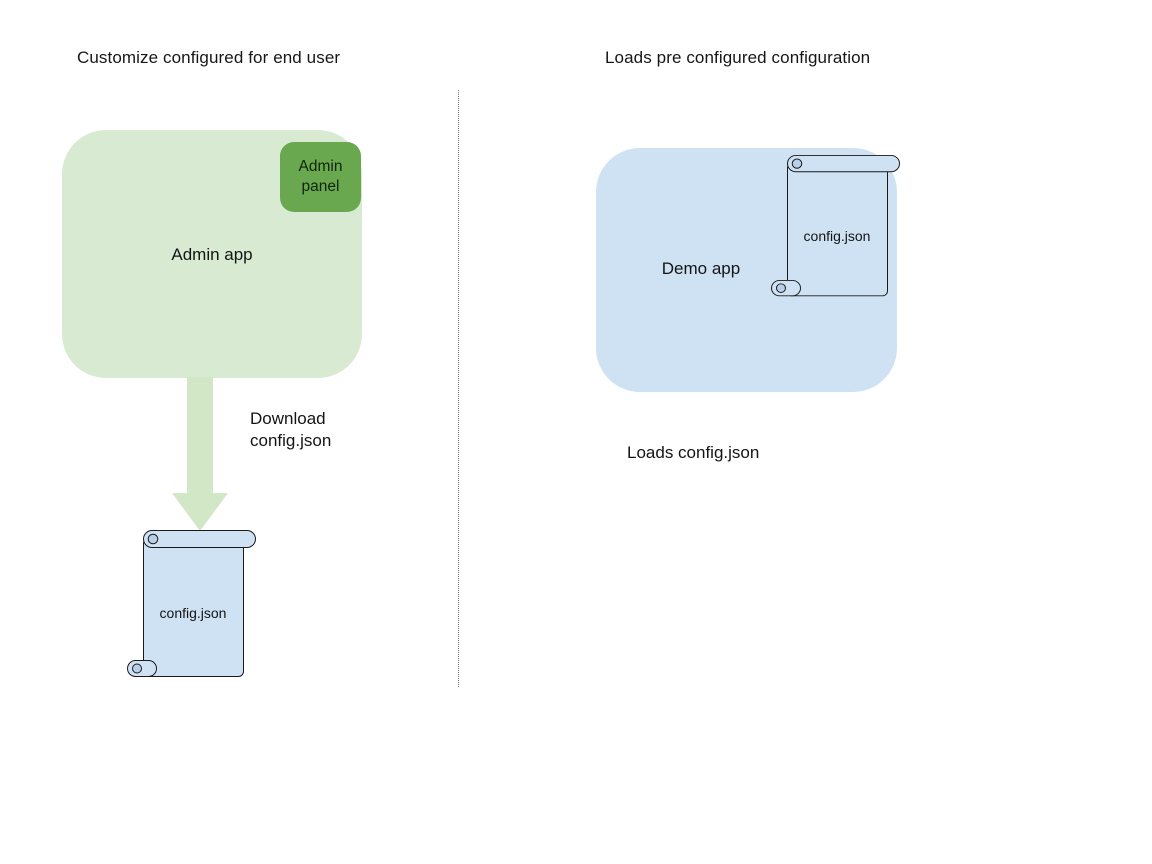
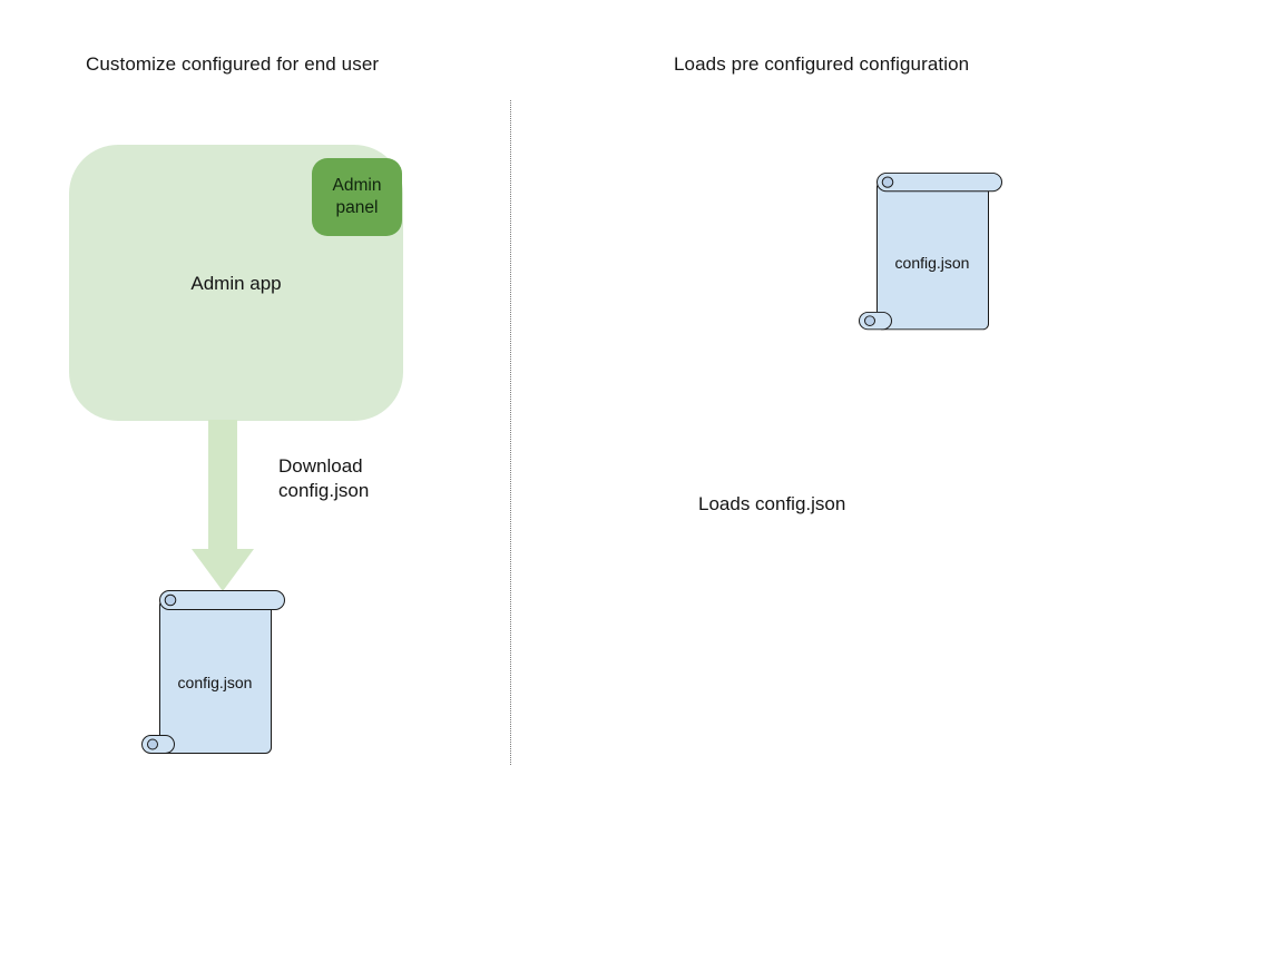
  Customize configured for end user
  Loads pre configured configuration
  Admin app
  Admin panel
  Download config.json
  config.json
- Demo app
  config.json
  Loads config.json
